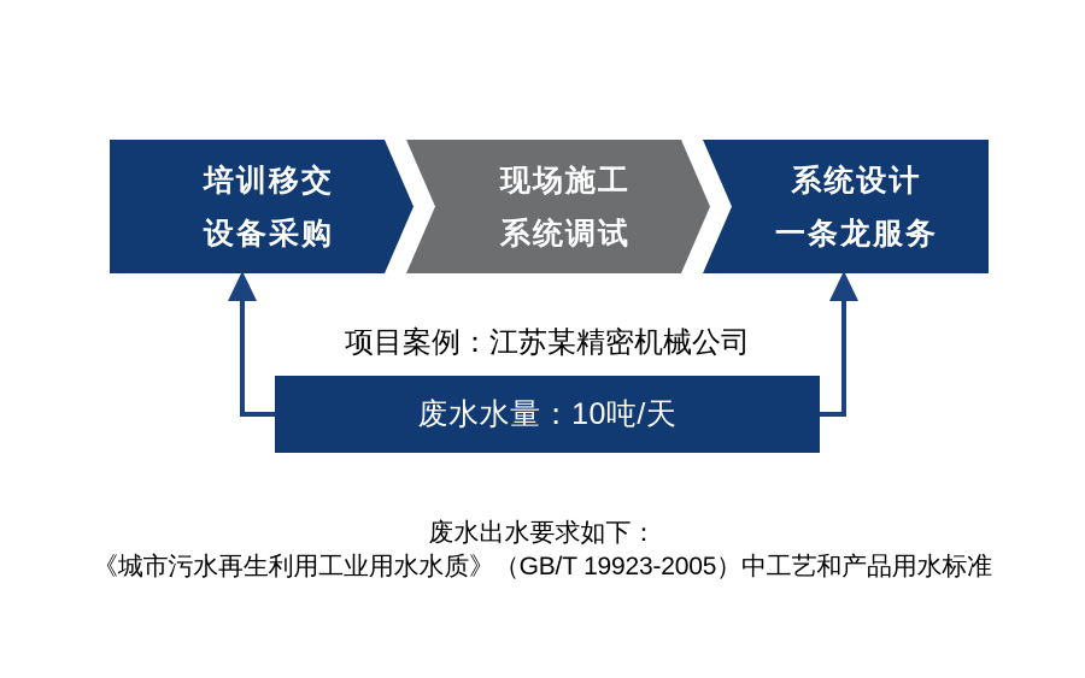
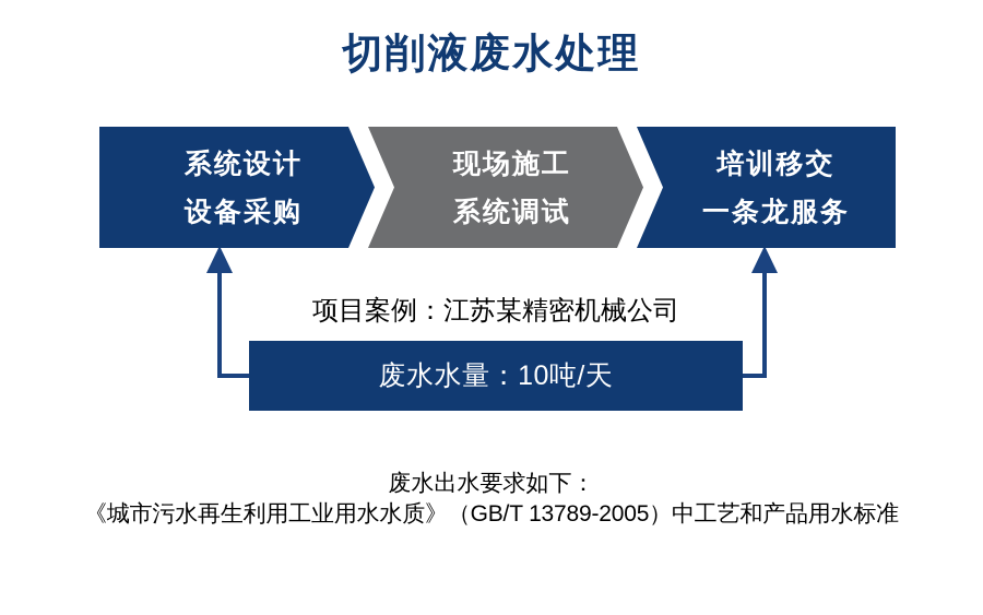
+ 切削液废水处理
- 培训移交
+ 系统设计
  设备采购
  现场施工
  系统调试
- 系统设计
+ 培训移交
  一条龙服务
  项目案例：江苏某精密机械公司
  废水水量：10吨/天
  废水出水要求如下：
- 《城市污水再生利用工业用水水质》（GB/T 19923-2005）中工艺和产品用水标准
+ 《城市污水再生利用工业用水水质》（GB/T 13789-2005）中工艺和产品用水标准
